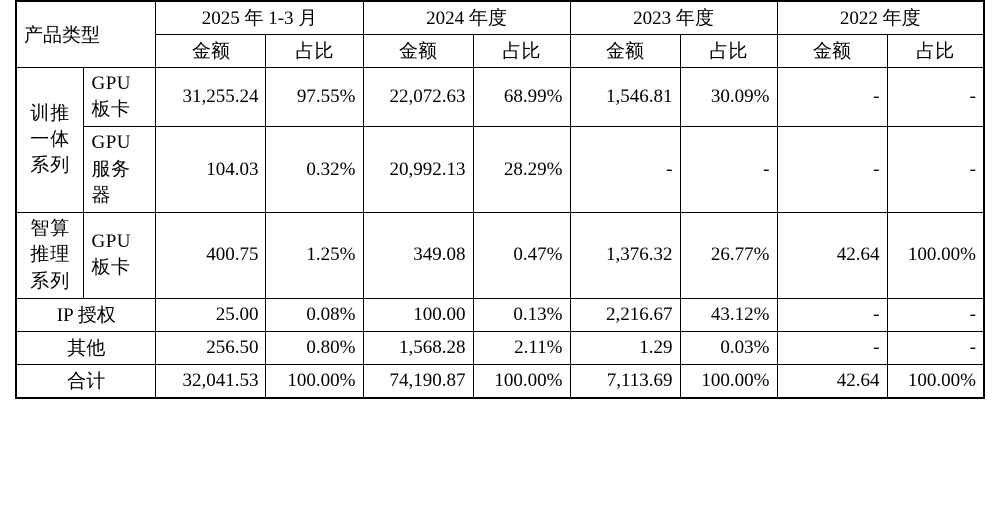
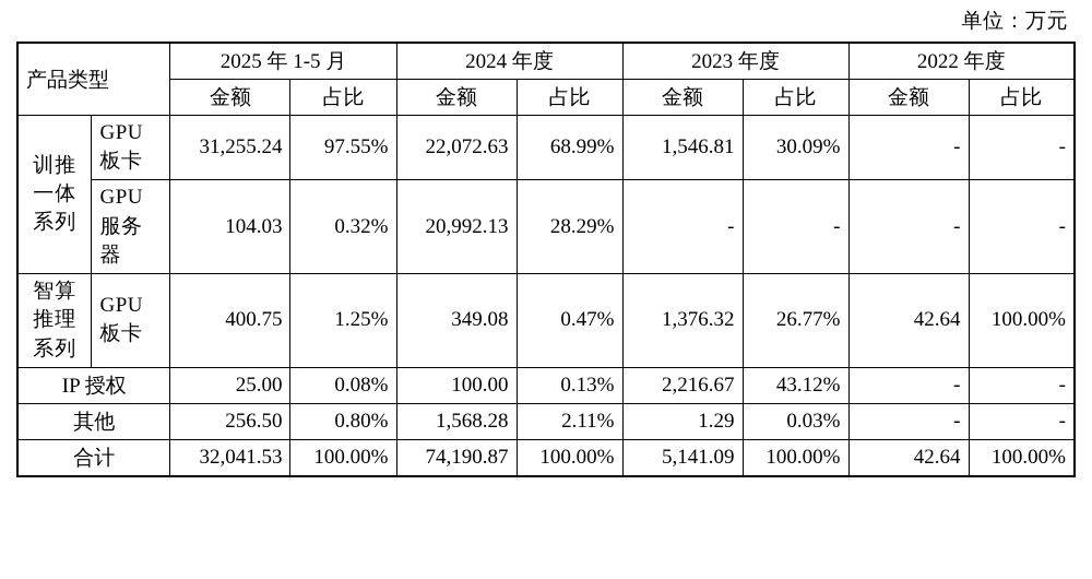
+ 单位：万元
- 产品类型	2025 年 1-3 月	2024 年度	2023 年度	2022 年度
+ 产品类型	2025 年 1-5 月	2024 年度	2023 年度	2022 年度
  金额	占比	金额	占比	金额	占比	金额	占比
  训推一体系列	GPU 板卡	31,255.24	97.55%	22,072.63	68.99%	1,546.81	30.09%	-	-
  GPU 服务器	104.03	0.32%	20,992.13	28.29%	-	-	-	-
  智算推理系列	GPU 板卡	400.75	1.25%	349.08	0.47%	1,376.32	26.77%	42.64	100.00%
  IP 授权	25.00	0.08%	100.00	0.13%	2,216.67	43.12%	-	-
  其他	256.50	0.80%	1,568.28	2.11%	1.29	0.03%	-	-
- 合计	32,041.53	100.00%	74,190.87	100.00%	7,113.69	100.00%	42.64	100.00%
+ 合计	32,041.53	100.00%	74,190.87	100.00%	5,141.09	100.00%	42.64	100.00%
